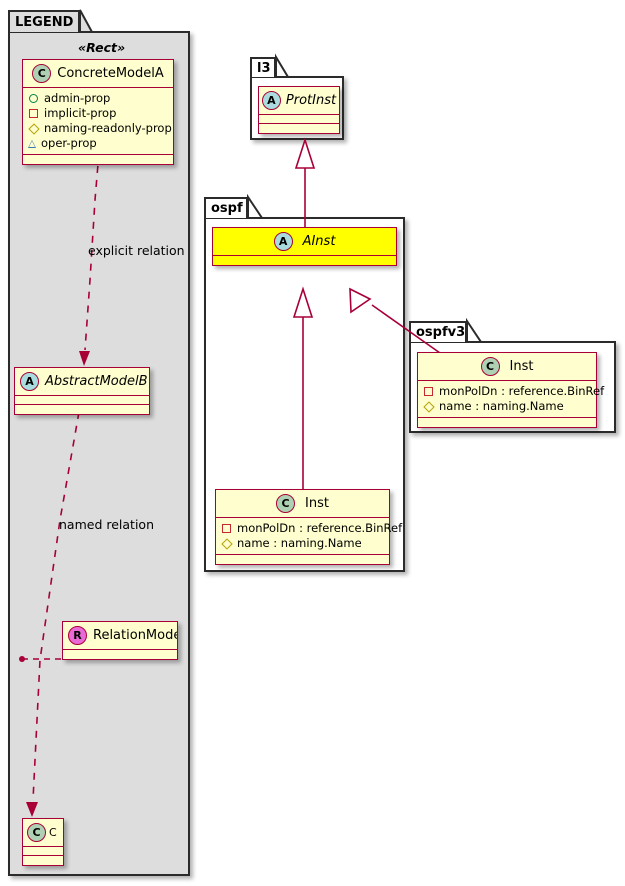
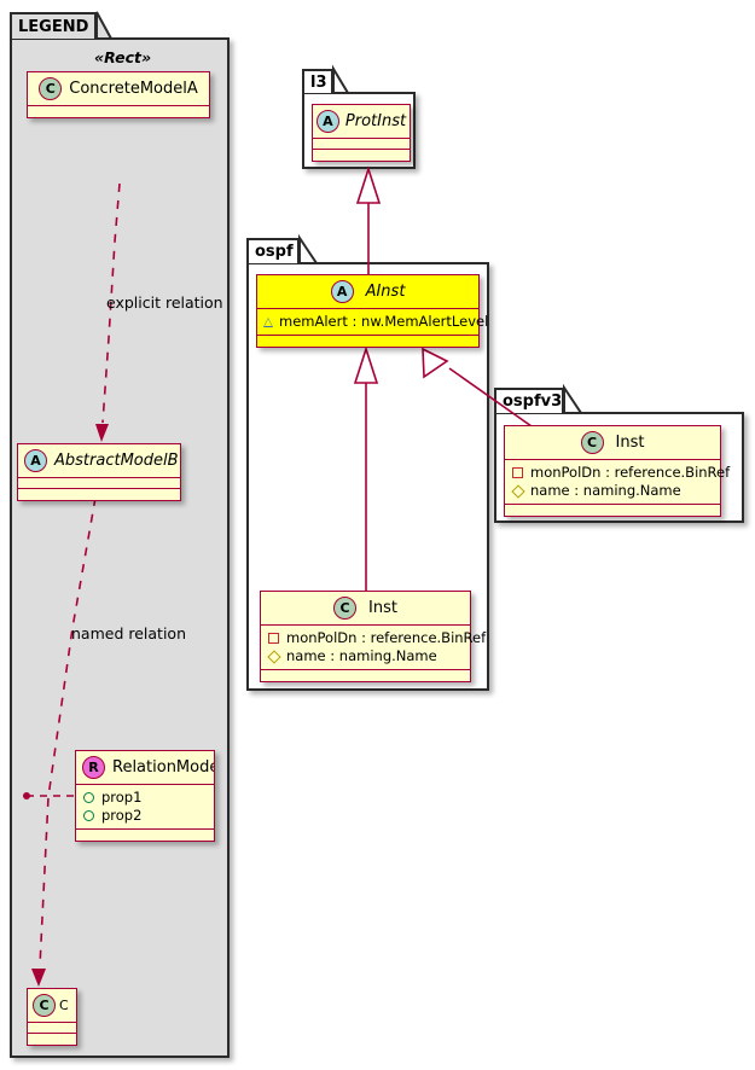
  LEGEND
  «Rect»
  C
  ConcreteModelA
- admin-prop
- implicit-prop
- naming-readonly-prop
- oper-prop
  A
  AbstractModelB
  R
  RelationMod
+ prop1
+ prop2
  C
  C
  explicit relation
  named relation
  l3
  A
  ProtInst
  ospf
  A
  AInst
+ memAlert : nw.MemAlertLevel
  C
  Inst
  monPolDn : reference.BinRef
  name : naming.Name
  ospfv3
  C
  Inst
  monPolDn : reference.BinRef
  name : naming.Name
